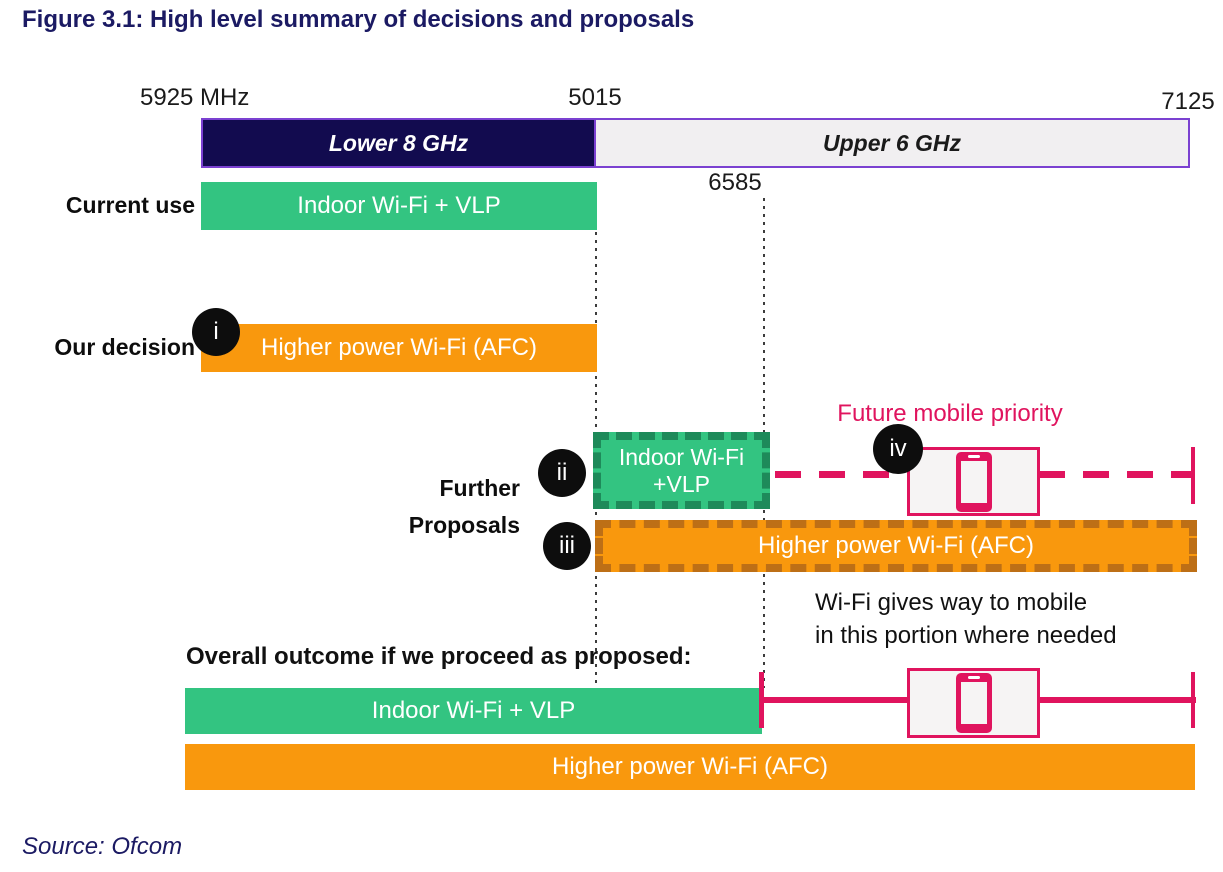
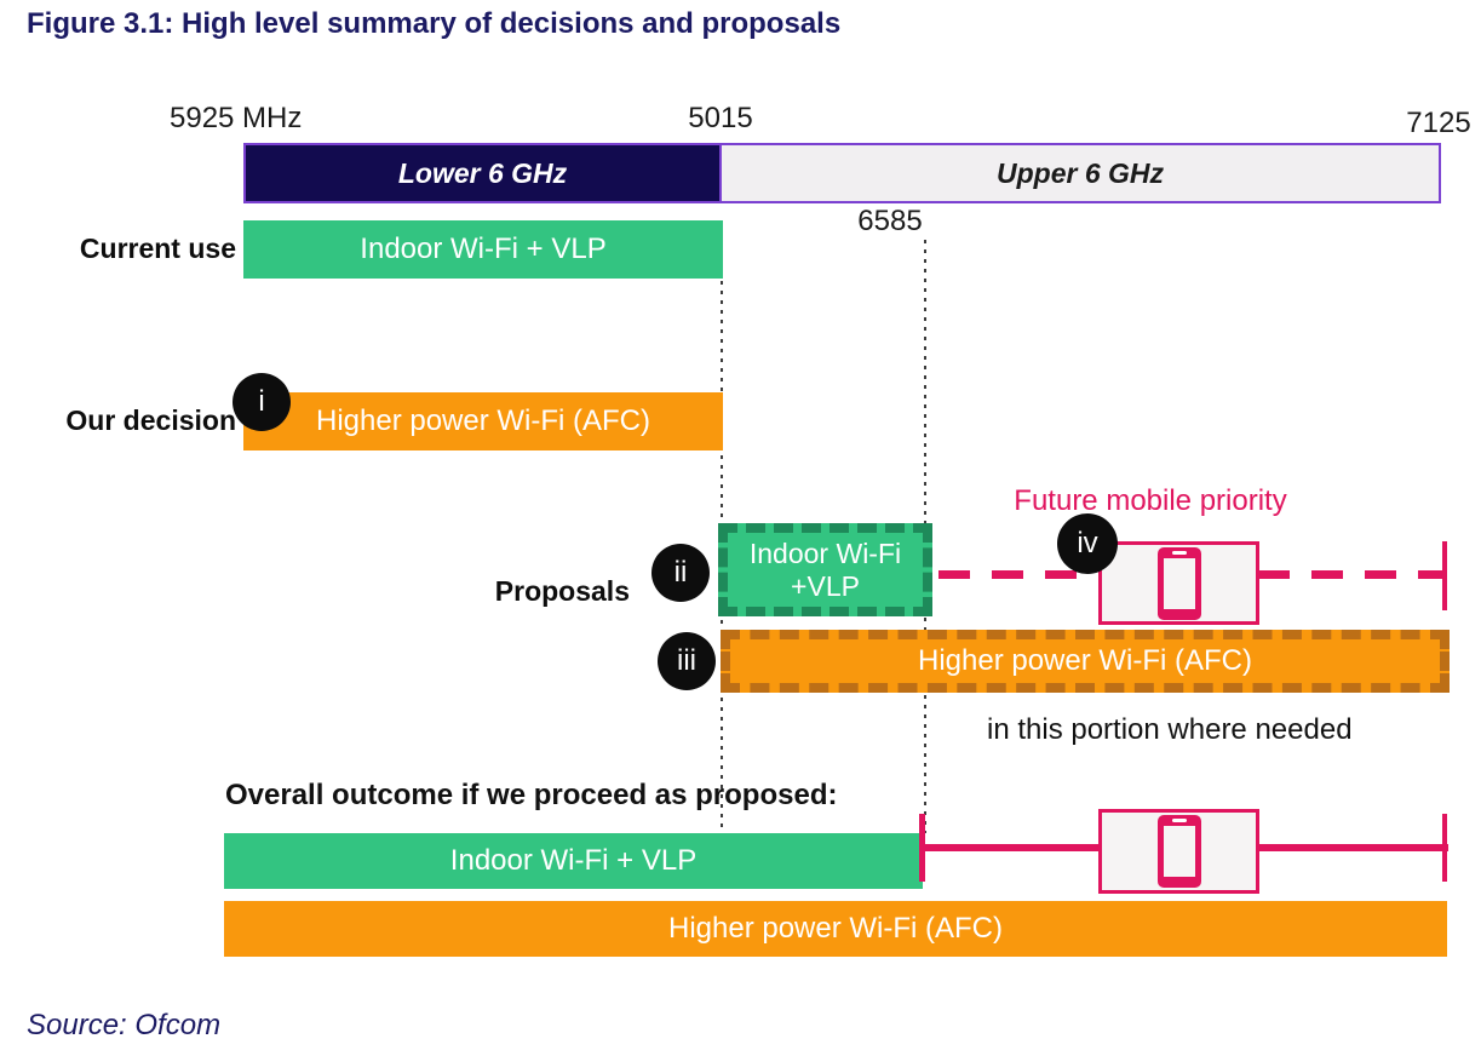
  Figure 3.1: High level summary of decisions and proposals
  5925 MHz
  5015
  7125
  6585
- Lower 8 GHz
+ Lower 6 GHz
  Upper 6 GHz
  Current use
  Indoor Wi-Fi + VLP
  Our decision
  Higher power Wi-Fi (AFC)
  i
- Further
  Proposals
  Indoor Wi-Fi
  +VLP
  ii
  Future mobile priority
  iv
  Higher power Wi-Fi (AFC)
  iii
  Overall outcome if we proceed as proposed:
- Wi-Fi gives way to mobile
  in this portion where needed
  Indoor Wi-Fi + VLP
  Higher power Wi-Fi (AFC)
  Source: Ofcom
